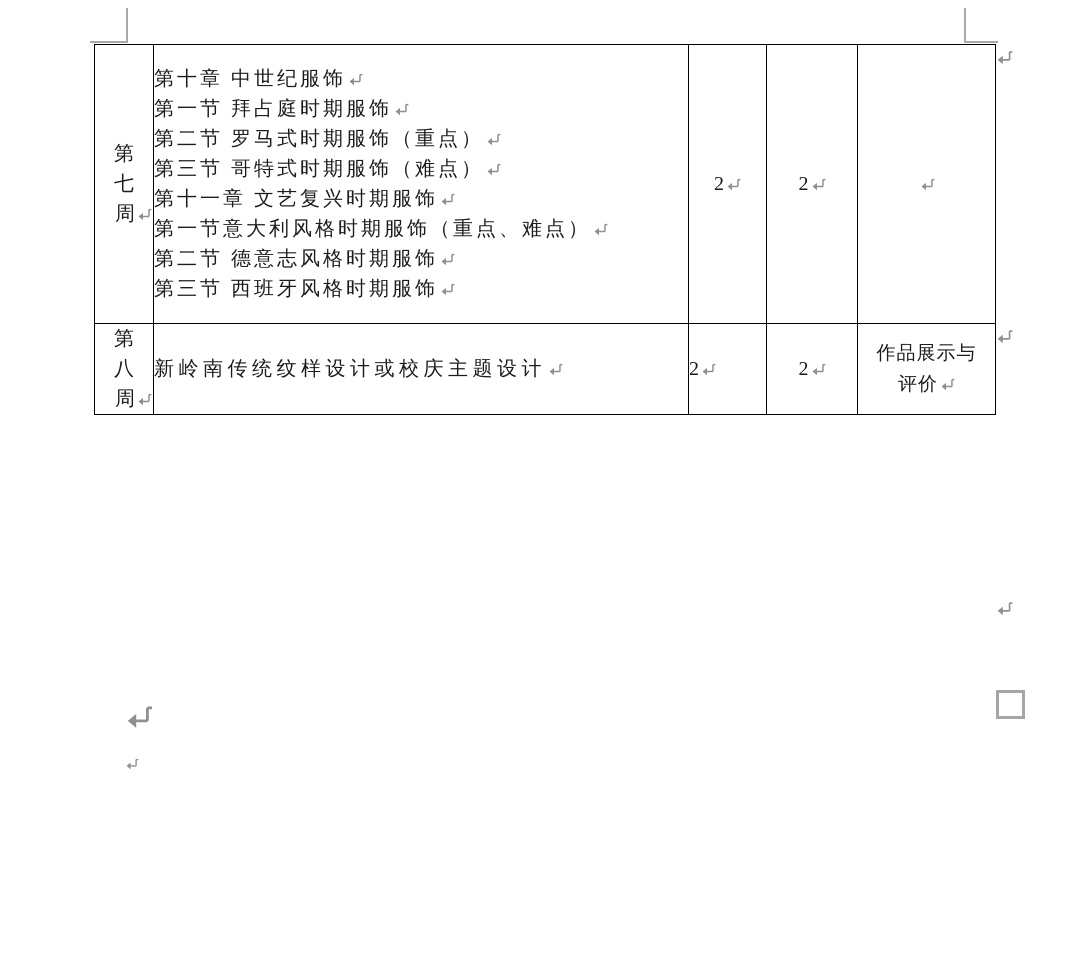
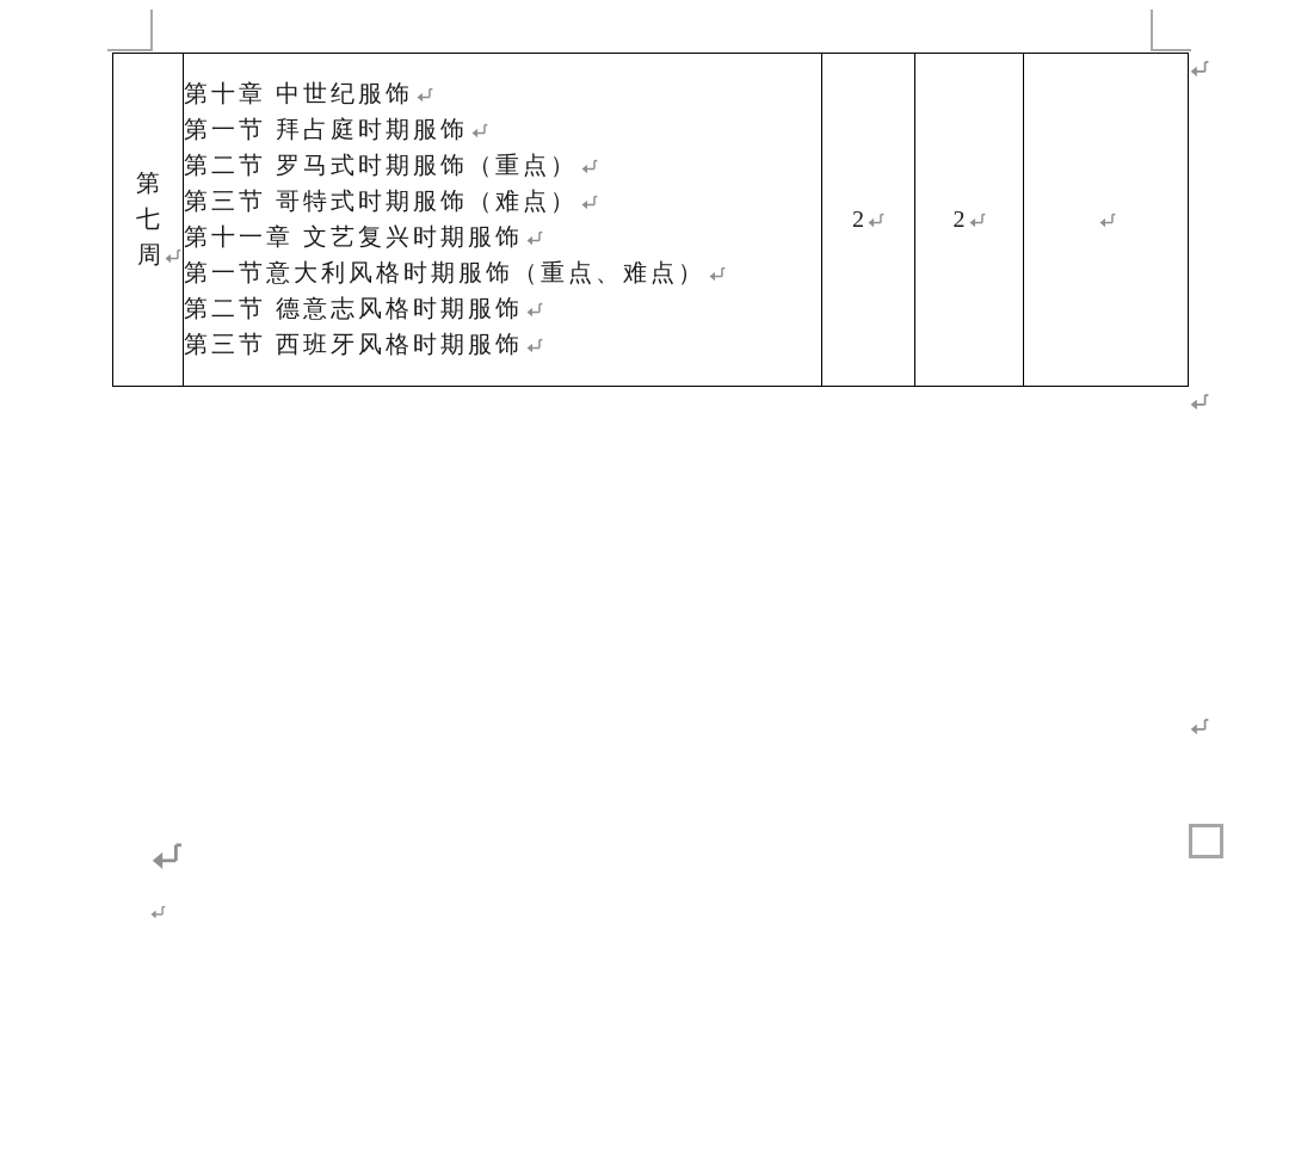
  第七周	第十章 中世纪服饰 第一节 拜占庭时期服饰 第二节 罗马式时期服饰（重点） 第三节 哥特式时期服饰（难点） 第十一章 文艺复兴时期服饰 第一节意大利风格时期服饰（重点、难点） 第二节 德意志风格时期服饰 第三节 西班牙风格时期服饰	2	2
- 第八周	新岭南传统纹样设计或校庆主题设计	2	2	作品展示与评价
